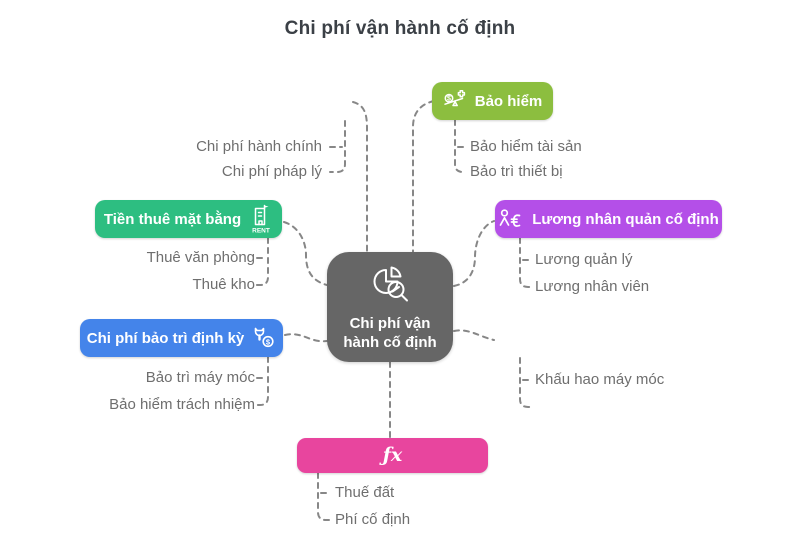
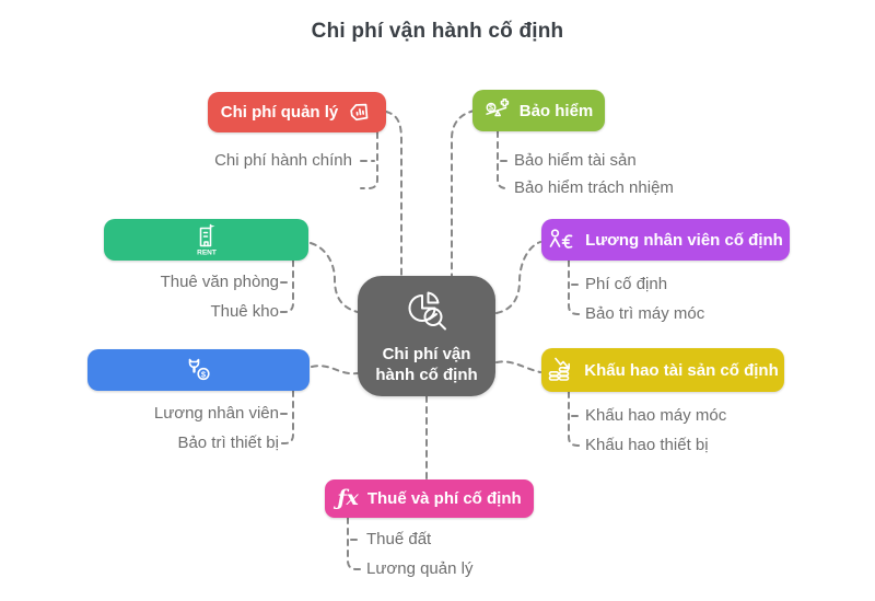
  Chi phí vận hành cố định
  Chi phí vận hành cố định
+ Chi phí quản lý
  Chi phí hành chính
- Chi phí pháp lý
  Bảo hiểm
  Bảo hiểm tài sản
- Bảo trì thiết bị
+ Bảo hiểm trách nhiệm
- Tiền thuê mặt bằng
  Thuê văn phòng
  Thuê kho
- Lương nhân quản cố định
+ Lương nhân viên cố định
- Lương quản lý
+ Phí cố định
- Lương nhân viên
+ Bảo trì máy móc
- Chi phí bảo trì định kỳ
  $
- Bảo trì máy móc
+ Lương nhân viên
- Bảo hiểm trách nhiệm
+ Bảo trì thiết bị
+ Khấu hao tài sản cố định
  Khấu hao máy móc
+ Khấu hao thiết bị
  ƒx
+ Thuế và phí cố định
  Thuế đất
- Phí cố định
+ Lương quản lý
